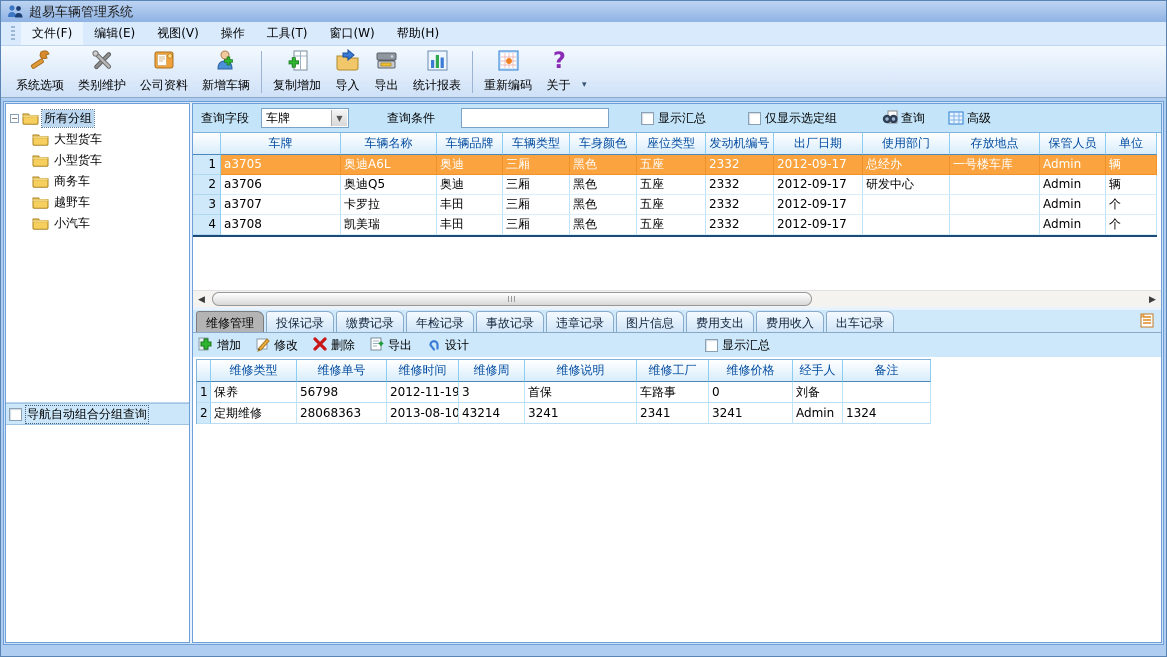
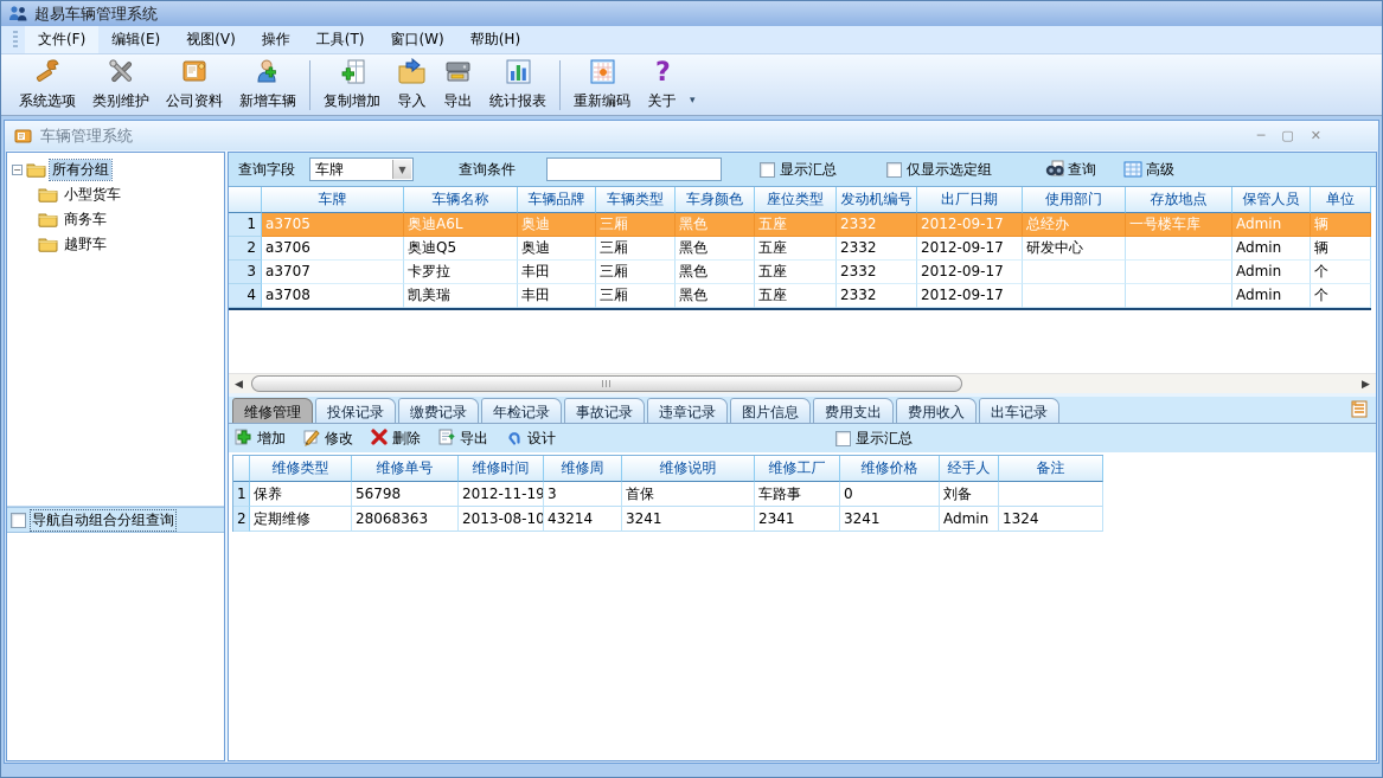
  超易车辆管理系统
  文件(F)
  编辑(E)
  视图(V)
  操作
  工具(T)
  窗口(W)
  帮助(H)
  系统选项
  类别维护
  公司资料
  新增车辆
  复制增加
  导入
  导出
  统计报表
  重新编码
  ?
  关于
  ▾
+ 车辆管理系统
+ ─
+ ▢
+ ✕
  −
  所有分组
- 大型货车
  小型货车
  商务车
  越野车
- 小汽车
  导航自动组合分组查询
  查询字段
  车牌
  ▼
  查询条件
  显示汇总
  仅显示选定组
  查询
  高级
  车牌
  车辆名称
  车辆品牌
  车辆类型
  车身颜色
  座位类型
  发动机编号
  出厂日期
  使用部门
  存放地点
  保管人员
  单位
  1
  a3705
  奥迪A6L
  奥迪
  三厢
  黑色
  五座
  2332
  2012-09-17
  总经办
  一号楼车库
  Admin
  辆
  2
  a3706
  奥迪Q5
  奥迪
  三厢
  黑色
  五座
  2332
  2012-09-17
  研发中心
  Admin
  辆
  3
  a3707
  卡罗拉
  丰田
  三厢
  黑色
  五座
  2332
  2012-09-17
  Admin
  个
  4
  a3708
  凯美瑞
  丰田
  三厢
  黑色
  五座
  2332
  2012-09-17
  Admin
  个
  ◀
  ▶
  维修管理
  投保记录
  缴费记录
  年检记录
  事故记录
  违章记录
  图片信息
  费用支出
  费用收入
  出车记录
  增加
  修改
  删除
  导出
  设计
  显示汇总
  维修类型
  维修单号
  维修时间
  维修周
  维修说明
  维修工厂
  维修价格
  经手人
  备注
  1
  保养
  56798
  2012-11-19
  3
  首保
  车路事
  0
  刘备
  2
  定期维修
  28068363
  2013-08-10
  43214
  3241
  2341
  3241
  Admin
  1324
